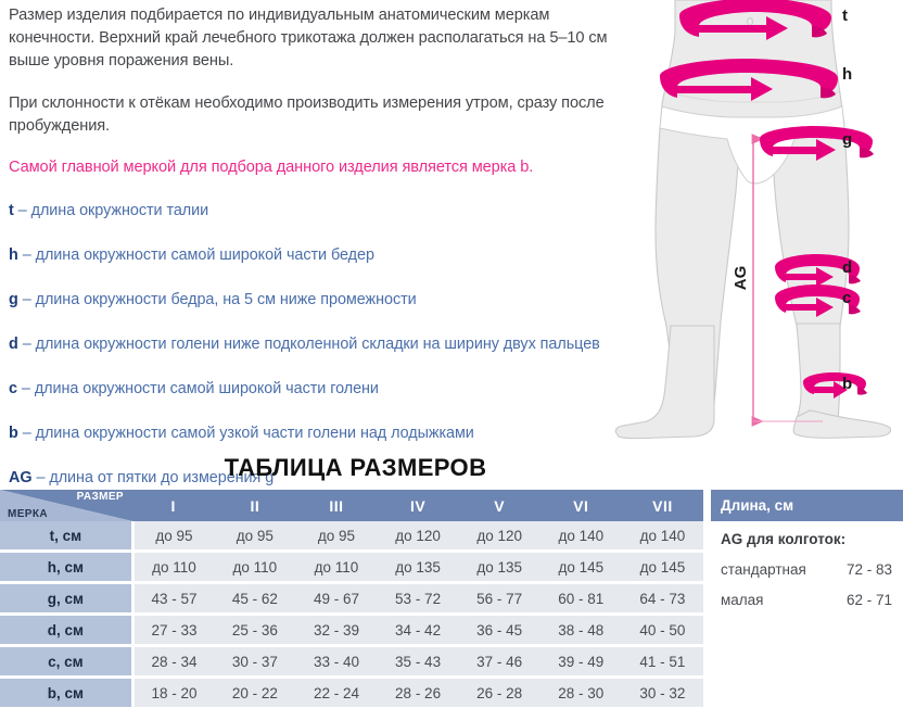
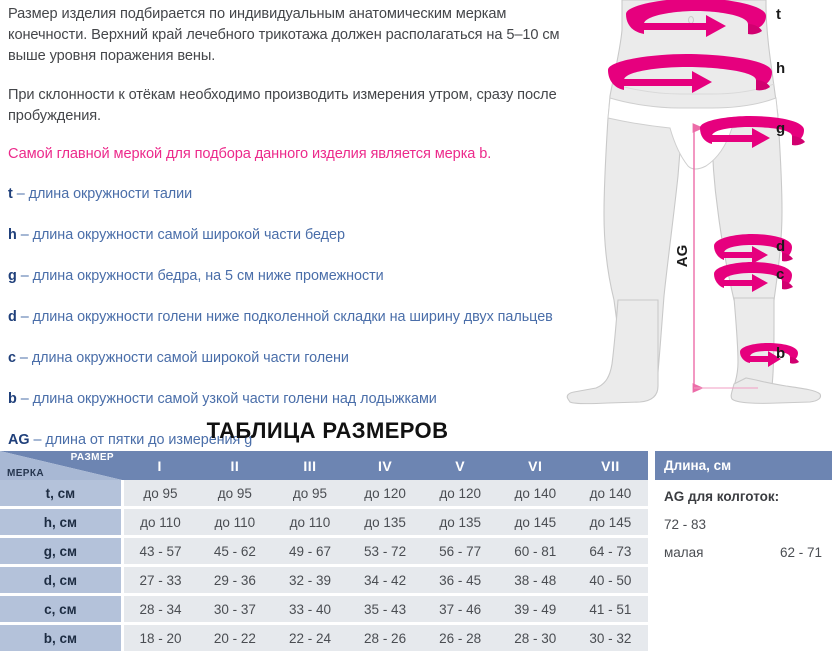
  Размер изделия подбирается по индивидуальным анатомическим меркам конечности. Верхний край лечебного трикотажа должен располагаться на 5–10 см выше уровня поражения вены.
  При склонности к отёкам необходимо производить измерения утром, сразу после пробуждения.
  Самой главной меркой для подбора данного изделия является мерка b.
  t – длина окружности талии
  h – длина окружности самой широкой части бедер
  g – длина окружности бедра, на 5 см ниже промежности
  d – длина окружности голени ниже подколенной складки на ширину двух пальцев
  c – длина окружности самой широкой части голени
  b – длина окружности самой узкой части голени над лодыжками
  AG – длина от пятки до измерения g
  t
  h
  g
  d
  c
  b
  ТАБЛИЦА РАЗМЕРОВ
  РАЗМЕР МЕРКА	I	II	III	IV	V	VI	VII
  t, см	до 95	до 95	до 95	до 120	до 120	до 140	до 140
  h, см	до 110	до 110	до 110	до 135	до 135	до 145	до 145
  g, см	43 - 57	45 - 62	49 - 67	53 - 72	56 - 77	60 - 81	64 - 73
- d, см	27 - 33	25 - 36	32 - 39	34 - 42	36 - 45	38 - 48	40 - 50
+ d, см	27 - 33	29 - 36	32 - 39	34 - 42	36 - 45	38 - 48	40 - 50
  c, см	28 - 34	30 - 37	33 - 40	35 - 43	37 - 46	39 - 49	41 - 51
  b, см	18 - 20	20 - 22	22 - 24	28 - 26	26 - 28	28 - 30	30 - 32
  Длина, см
  AG для колготок:
- стандартная
  72 - 83
  малая
  62 - 71
